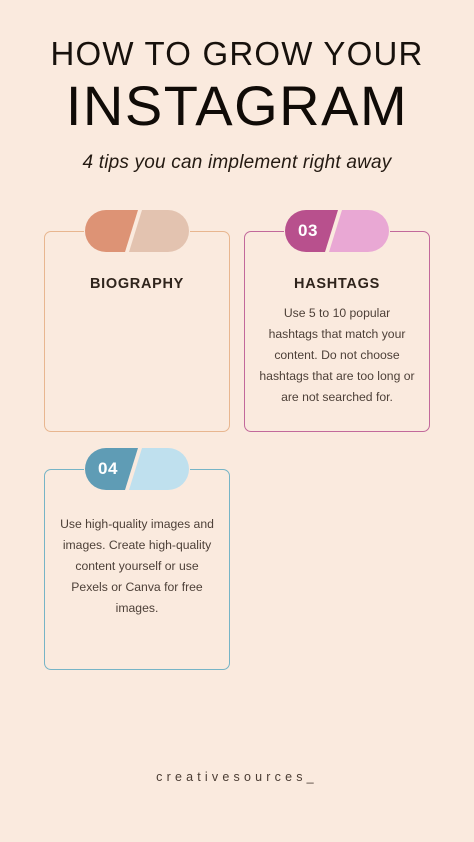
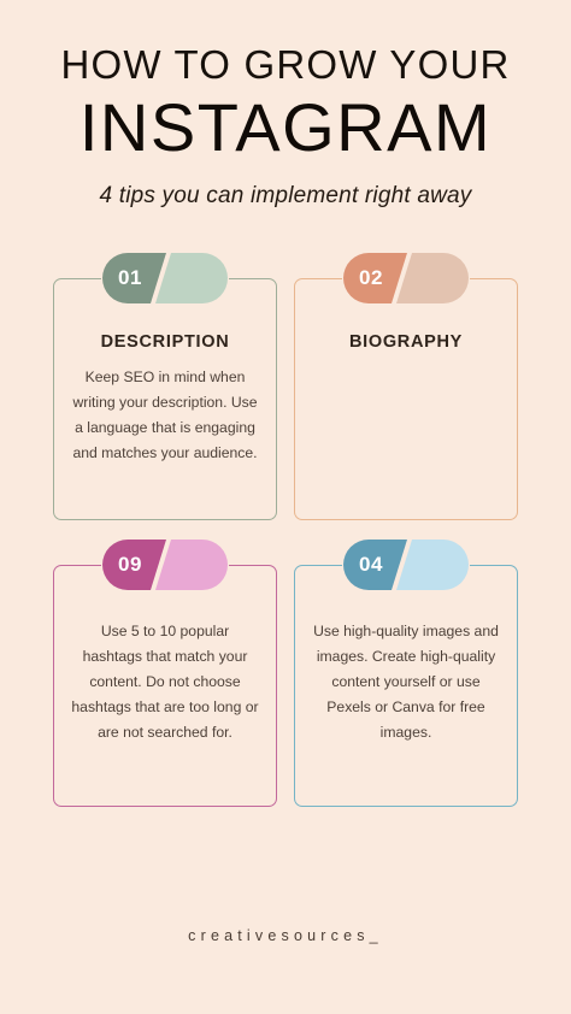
  HOW TO GROW YOUR
  INSTAGRAM
  4 tips you can implement right away
+ 01
+ DESCRIPTION
+ Keep SEO in mind when writing your description. Use a language that is engaging and matches your audience.
+ 02
  BIOGRAPHY
- 03
+ 09
- HASHTAGS
  Use 5 to 10 popular hashtags that match your content. Do not choose hashtags that are too long or are not searched for.
  04
  Use high-quality images and images. Create high-quality content yourself or use Pexels or Canva for free images.
  creativesources_
